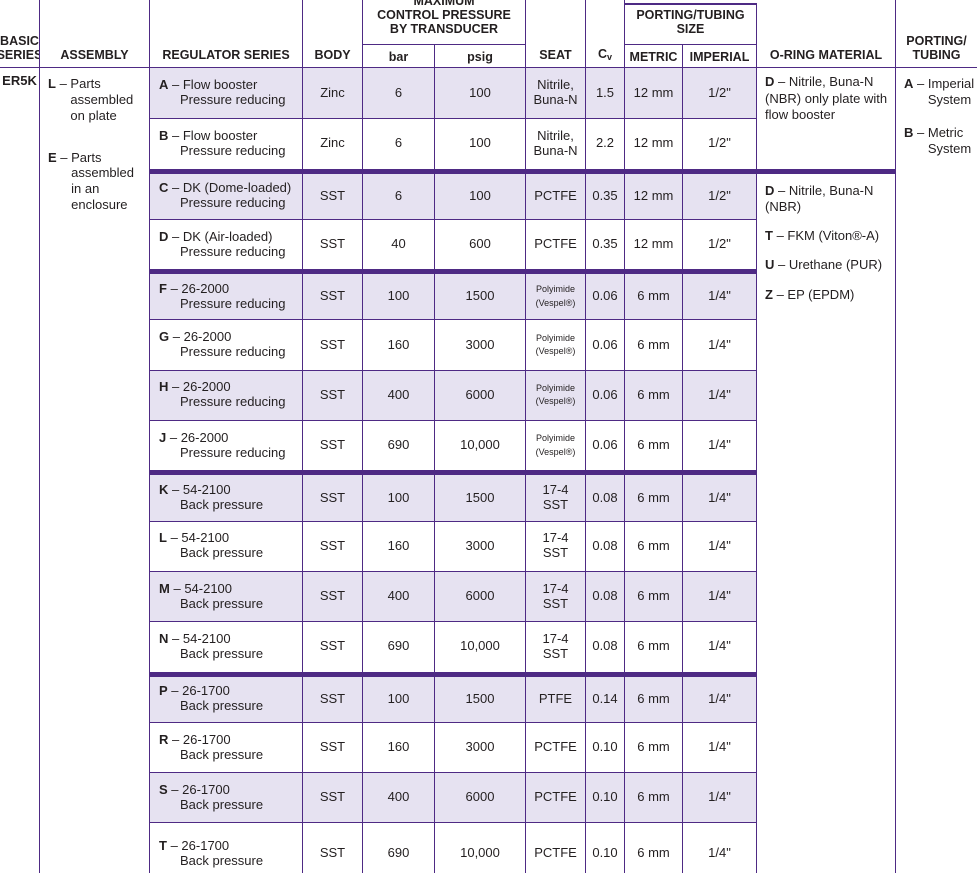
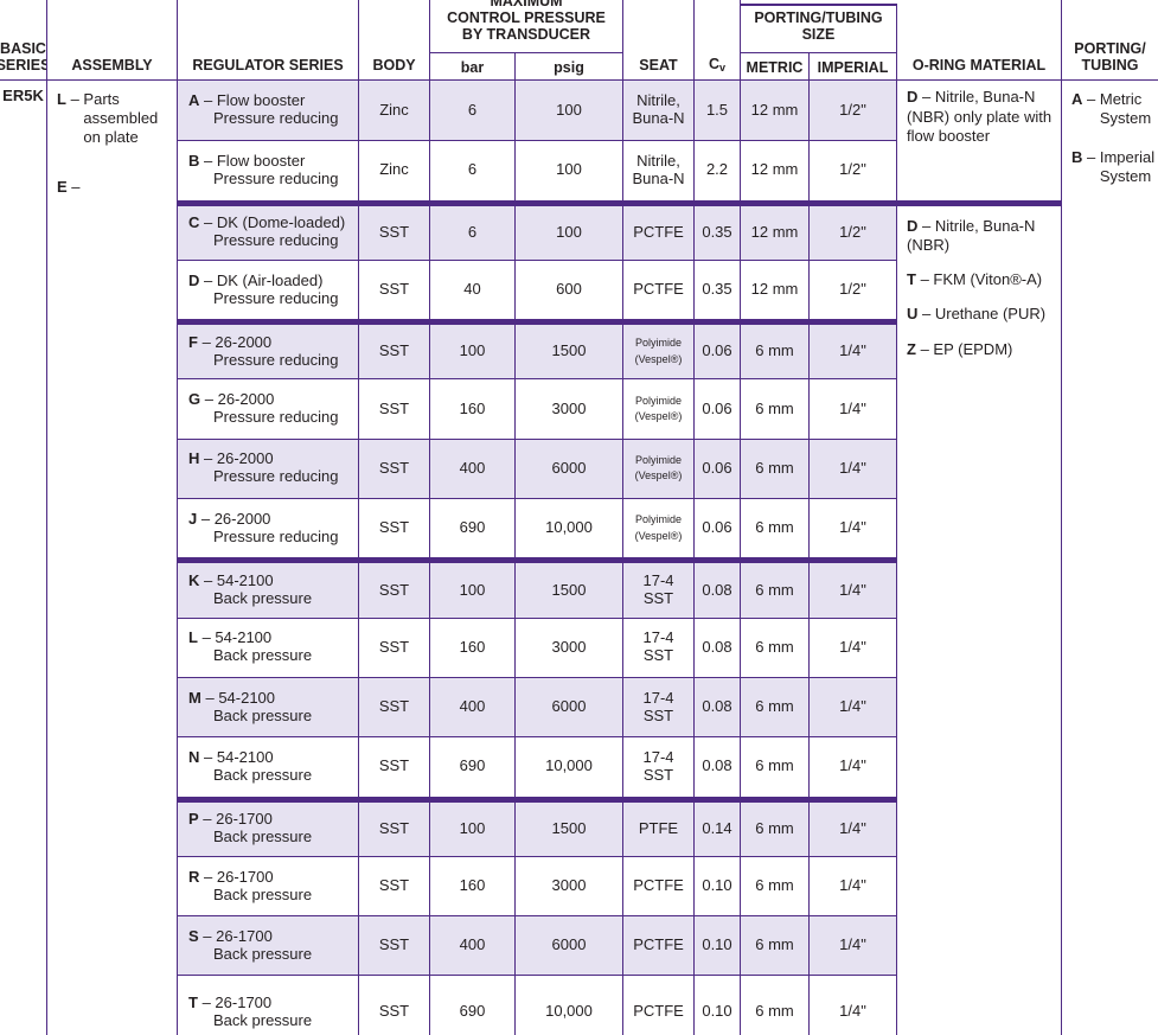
  BASIC
  SERIES
  ASSEMBLY
  REGULATOR SERIES
  BODY
  MAXIMUM
  CONTROL PRESSURE
  BY TRANSDUCER
  bar
  psig
  SEAT
  Cv
  PORTING/TUBING
  SIZE
  METRIC
  IMPERIAL
  O-RING MATERIAL
  PORTING/
  TUBING
  ER5K
  L
  –
  Parts assembled on plate
  E
  –
- Parts assembled in an enclosure
  D – Nitrile, Buna-N (NBR) only plate with flow booster
  D – Nitrile, Buna-N (NBR)
  T – FKM (Viton®-A)
  U – Urethane (PUR)
  Z – EP (EPDM)
  A
  –
- Imperial System
+ Metric System
  B
  –
- Metric System
+ Imperial System
  A – Flow booster
  Pressure reducing
  Zinc
  6
  100
  Nitrile,
  Buna-N
  1.5
  12 mm
  1/2"
  B – Flow booster
  Pressure reducing
  Zinc
  6
  100
  Nitrile,
  Buna-N
  2.2
  12 mm
  1/2"
  C – DK (Dome-loaded)
  Pressure reducing
  SST
  6
  100
  PCTFE
  0.35
  12 mm
  1/2"
  D – DK (Air-loaded)
  Pressure reducing
  SST
  40
  600
  PCTFE
  0.35
  12 mm
  1/2"
  F – 26-2000
  Pressure reducing
  SST
  100
  1500
  Polyimide
  (Vespel®)
  0.06
  6 mm
  1/4"
  G – 26-2000
  Pressure reducing
  SST
  160
  3000
  Polyimide
  (Vespel®)
  0.06
  6 mm
  1/4"
  H – 26-2000
  Pressure reducing
  SST
  400
  6000
  Polyimide
  (Vespel®)
  0.06
  6 mm
  1/4"
  J – 26-2000
  Pressure reducing
  SST
  690
  10,000
  Polyimide
  (Vespel®)
  0.06
  6 mm
  1/4"
  K – 54-2100
  Back pressure
  SST
  100
  1500
  17-4
  SST
  0.08
  6 mm
  1/4"
  L – 54-2100
  Back pressure
  SST
  160
  3000
  17-4
  SST
  0.08
  6 mm
  1/4"
  M – 54-2100
  Back pressure
  SST
  400
  6000
  17-4
  SST
  0.08
  6 mm
  1/4"
  N – 54-2100
  Back pressure
  SST
  690
  10,000
  17-4
  SST
  0.08
  6 mm
  1/4"
  P – 26-1700
  Back pressure
  SST
  100
  1500
  PTFE
  0.14
  6 mm
  1/4"
  R – 26-1700
  Back pressure
  SST
  160
  3000
  PCTFE
  0.10
  6 mm
  1/4"
  S – 26-1700
  Back pressure
  SST
  400
  6000
  PCTFE
  0.10
  6 mm
  1/4"
  T – 26-1700
  Back pressure
  SST
  690
  10,000
  PCTFE
  0.10
  6 mm
  1/4"
